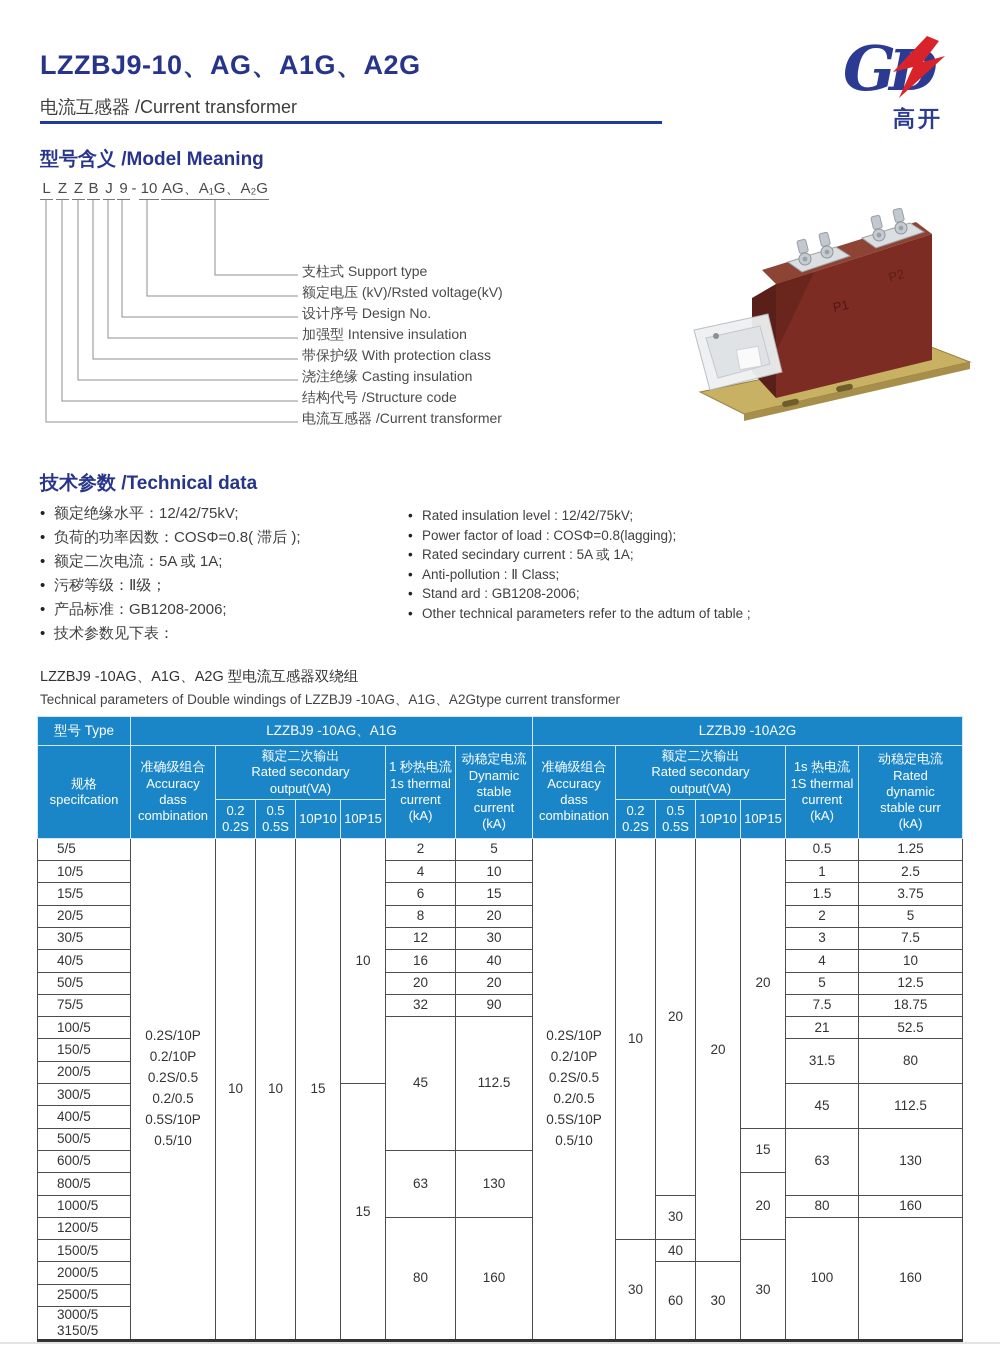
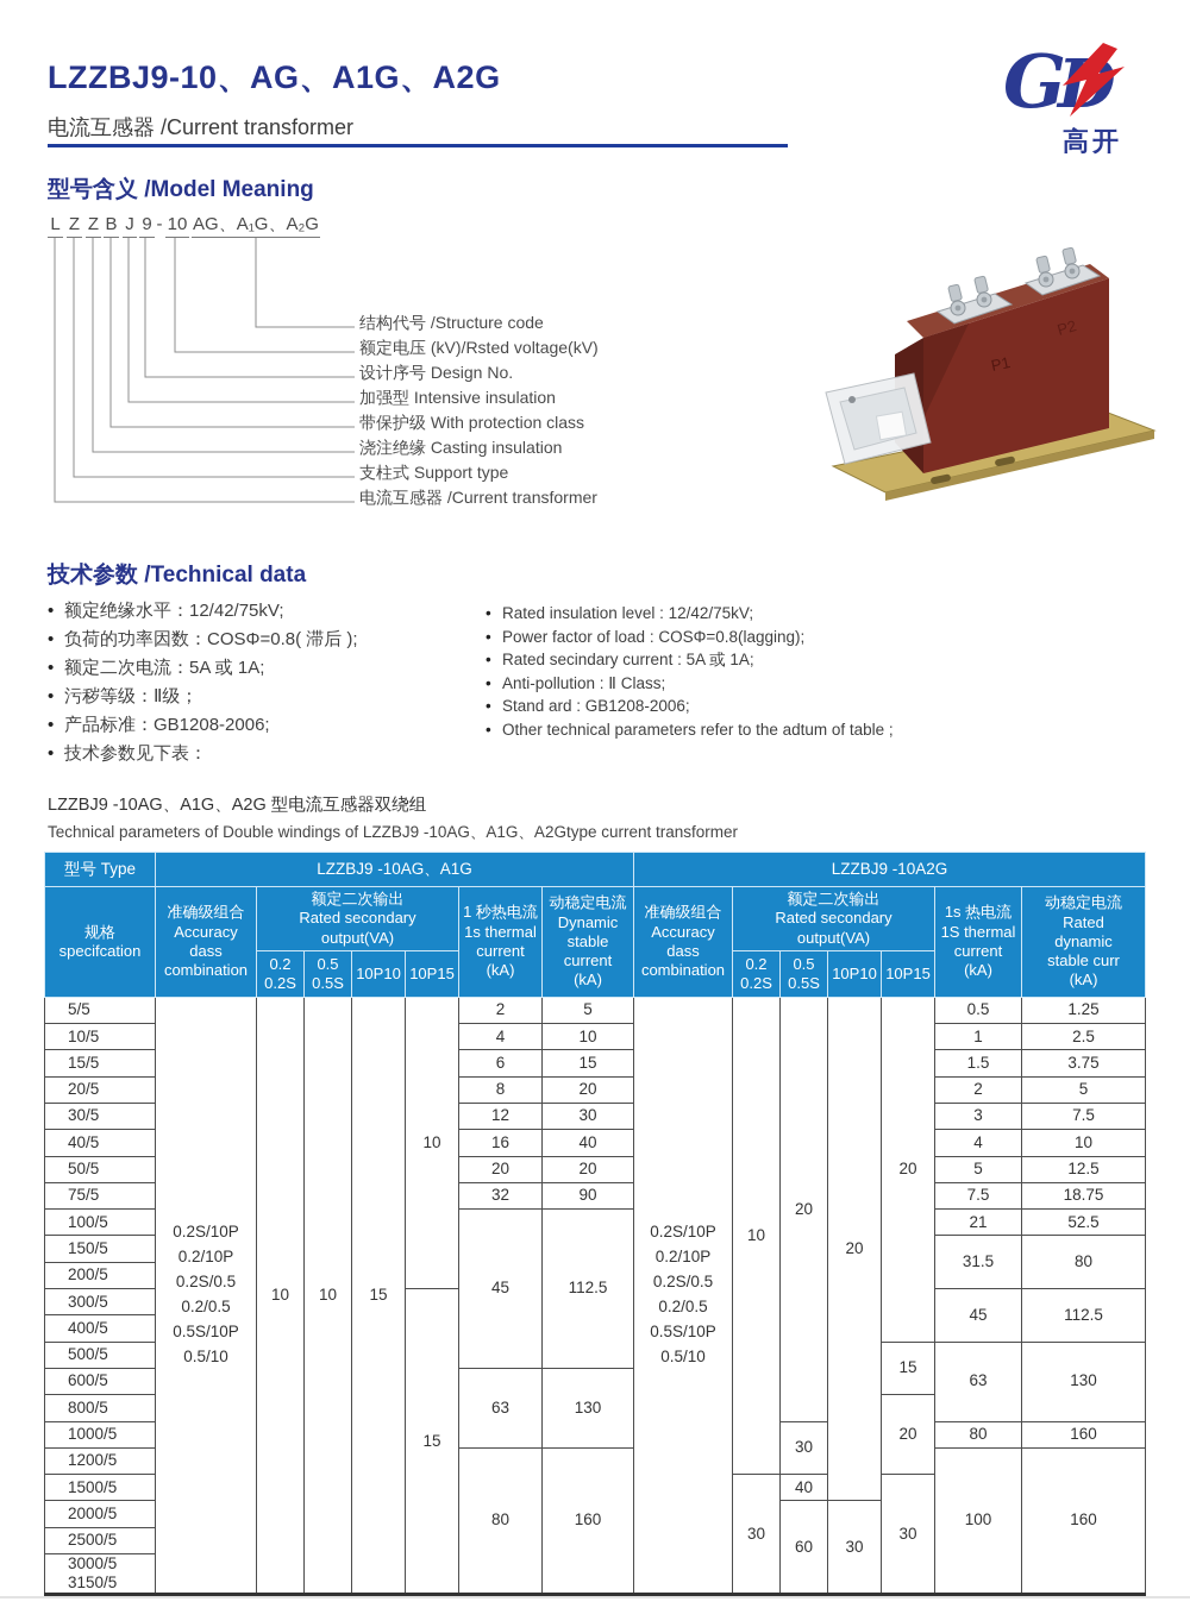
  G
  高开
  LZZBJ9-10、AG、A1G、A2G
  电流互感器 /Current transformer
  型号含义 /Model Meaning
  L
  Z
  Z
  B
  J
  9
  -
  10
  AG、A₁G、A₂G
- 支柱式 Support type
+ 结构代号 /Structure code
  额定电压 (kV)/Rsted voltage(kV)
  设计序号 Design No.
  加强型 Intensive insulation
  带保护级 With protection class
  浇注绝缘 Casting insulation
- 结构代号 /Structure code
+ 支柱式 Support type
  电流互感器 /Current transformer
  技术参数 /Technical data
  •
  额定绝缘水平：12/42/75kV;
  •
  负荷的功率因数：COSΦ=0.8( 滞后 );
  •
  额定二次电流：5A 或 1A;
  •
  污秽等级：Ⅱ级；
  •
  产品标准：GB1208-2006;
  •
  技术参数见下表：
  •
  Rated insulation level : 12/42/75kV;
  •
  Power factor of load : COSΦ=0.8(lagging);
  •
  Rated secindary current : 5A 或 1A;
  •
  Anti-pollution : Ⅱ Class;
  •
  Stand ard : GB1208-2006;
  •
  Other technical parameters refer to the adtum of table ;
  LZZBJ9 -10AG、A1G、A2G 型电流互感器双绕组
  Technical parameters of Double windings of LZZBJ9 -10AG、A1G、A2Gtype current transformer
  型号 Type	LZZBJ9 -10AG、A1G	LZZBJ9 -10A2G
  规格 specifcation	准确级组合 Accuracy dass combination	额定二次输出 Rated secondary output(VA)	1 秒热电流 1s thermal current (kA)	动稳定电流 Dynamic stable current (kA)	准确级组合 Accuracy dass combination	额定二次输出 Rated secondary output(VA)	1s 热电流 1S thermal current (kA)	动稳定电流 Rated dynamic stable curr (kA)
  0.2 0.2S	0.5 0.5S	10P10	10P15	0.2 0.2S	0.5 0.5S	10P10	10P15
  5/5	0.2S/10P 0.2/10P 0.2S/0.5 0.2/0.5 0.5S/10P 0.5/10	10	10	15	10	2	5	0.2S/10P 0.2/10P 0.2S/0.5 0.2/0.5 0.5S/10P 0.5/10	10	20	20	20	0.5	1.25
  10/5	4	10	1	2.5
  15/5	6	15	1.5	3.75
  20/5	8	20	2	5
  30/5	12	30	3	7.5
  40/5	16	40	4	10
  50/5	20	20	5	12.5
  75/5	32	90	7.5	18.75
  100/5	45	112.5	21	52.5
  150/5	31.5	80
  200/5
  300/5	15	45	112.5
  400/5
  500/5	15	63	130
  600/5	63	130
  800/5	20
  1000/5	30	80	160
  1200/5	80	160	100	160
  1500/5	30	40	30
  2000/5	60	30
  2500/5
  3000/5 3150/5
